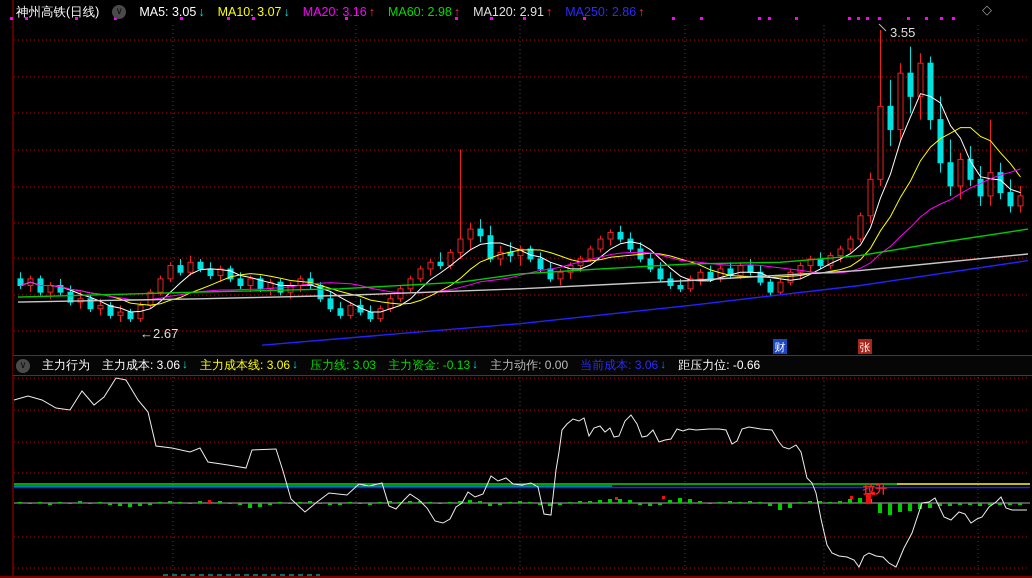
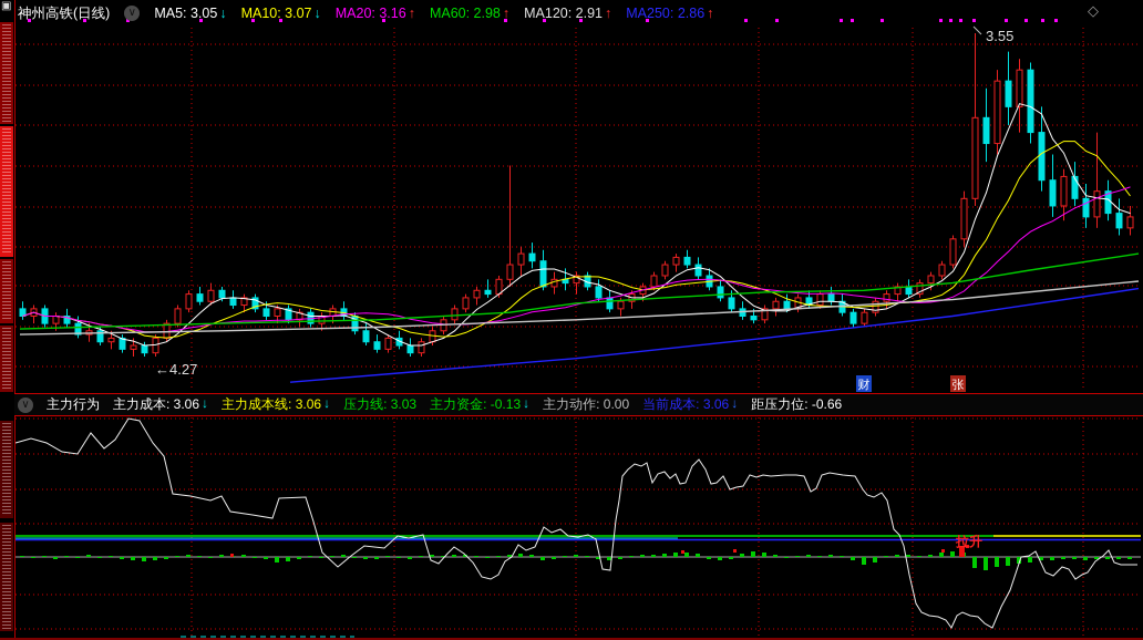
  3.55
- ←2.67
+ ←4.27
  财
  张
  拉升
+ ▣
  神州高铁(日线)
  ∨
  MA5: 3.05
  ↓
  MA10: 3.07
  ↓
  MA20: 3.16
  ↑
  MA60: 2.98
  ↑
  MA120: 2.91
  ↑
  MA250: 2.86
  ↑
  ◇
  ∨
  主力行为
  主力成本: 3.06
  ↓
  主力成本线: 3.06
  ↓
  压力线: 3.03
  主力资金: -0.13
  ↓
  主力动作: 0.00
  当前成本: 3.06
  ↓
  距压力位: -0.66
